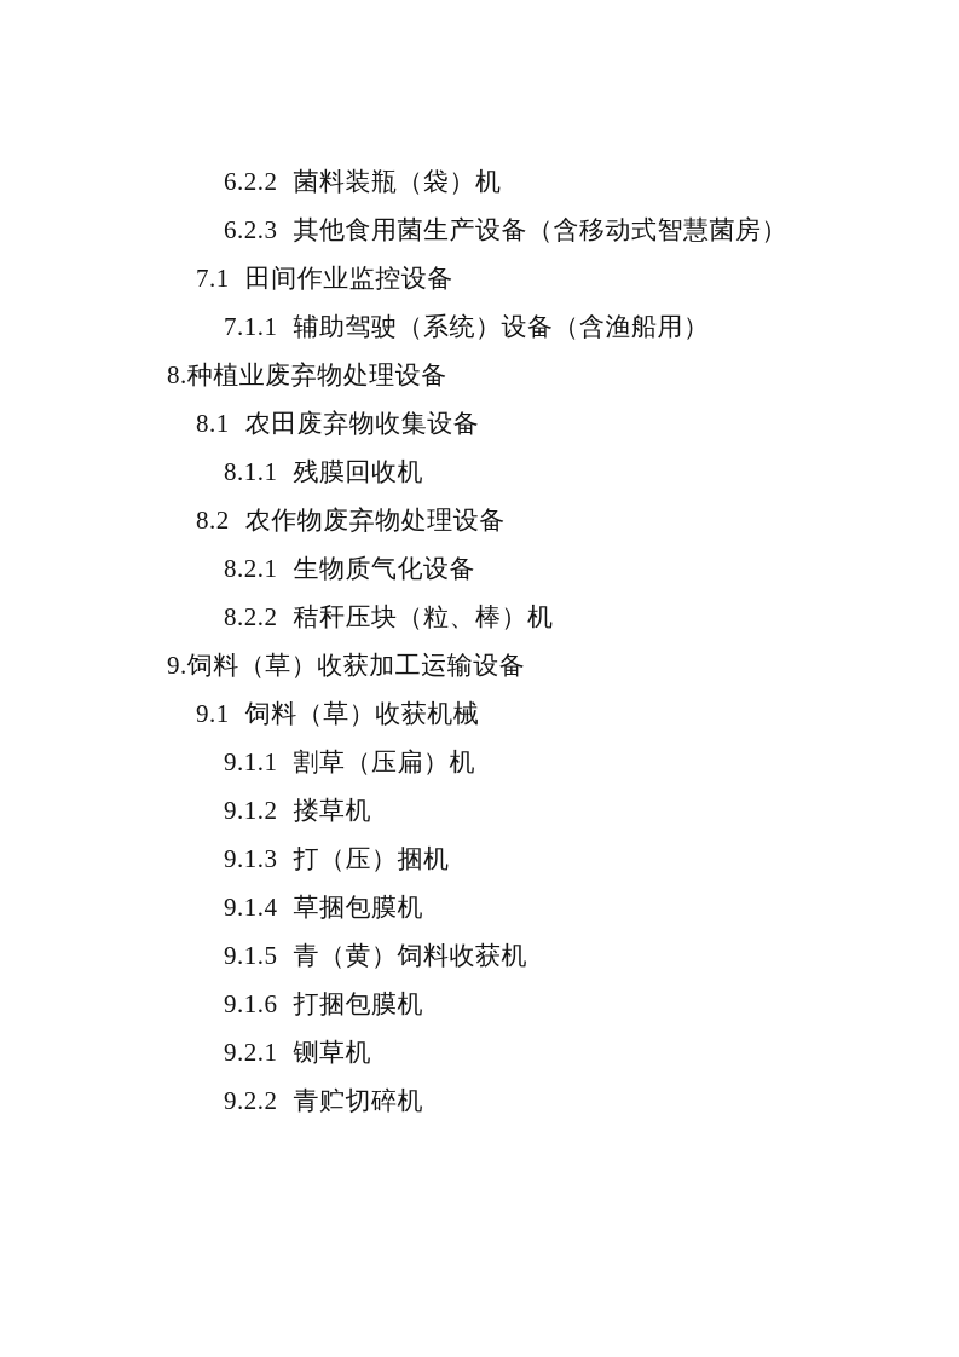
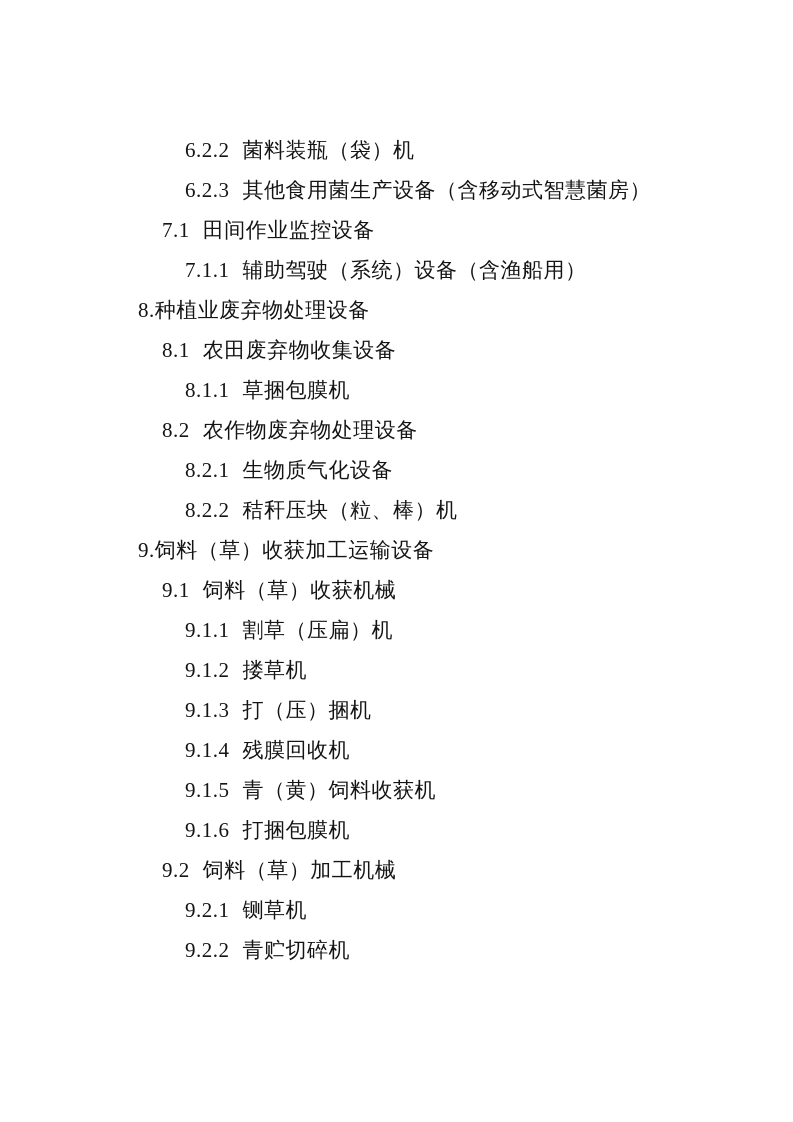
  6.2.2 菌料装瓶（袋）机
  6.2.3 其他食用菌生产设备（含移动式智慧菌房）
  7.1 田间作业监控设备
  7.1.1 辅助驾驶（系统）设备（含渔船用）
  8.种植业废弃物处理设备
  8.1 农田废弃物收集设备
- 8.1.1 残膜回收机
+ 8.1.1 草捆包膜机
  8.2 农作物废弃物处理设备
  8.2.1 生物质气化设备
  8.2.2 秸秆压块（粒、棒）机
  9.饲料（草）收获加工运输设备
  9.1 饲料（草）收获机械
  9.1.1 割草（压扁）机
  9.1.2 搂草机
  9.1.3 打（压）捆机
- 9.1.4 草捆包膜机
+ 9.1.4 残膜回收机
  9.1.5 青（黄）饲料收获机
  9.1.6 打捆包膜机
+ 9.2 饲料（草）加工机械
  9.2.1 铡草机
  9.2.2 青贮切碎机
